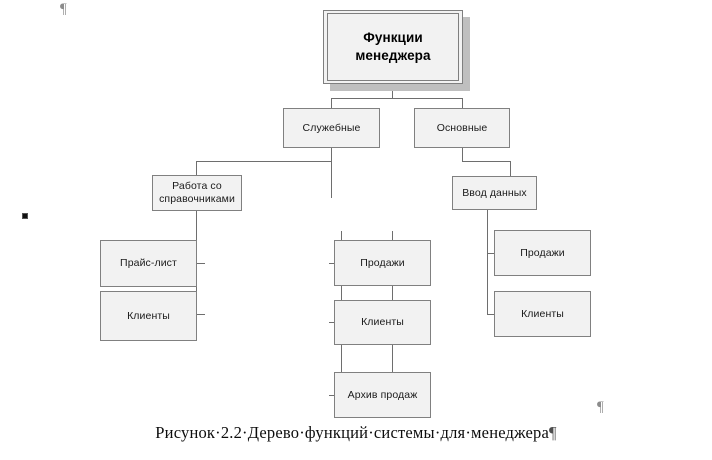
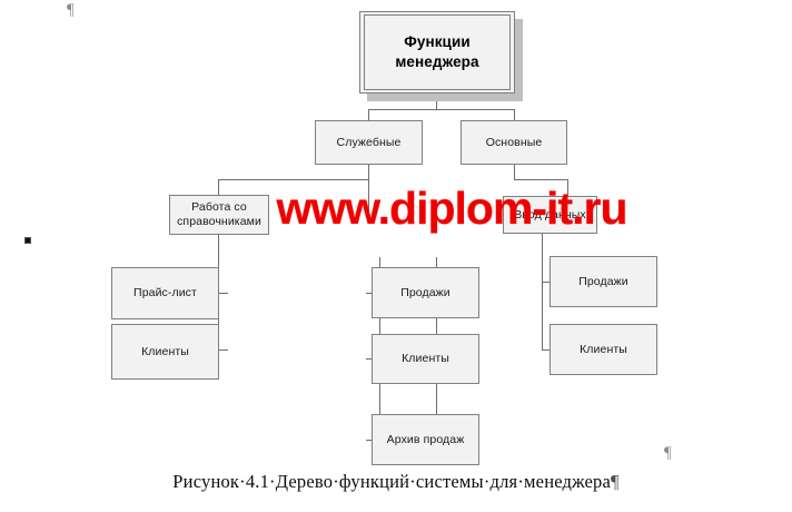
  ¶
  ¶
  Функции менеджера
  Служебные
  Основные
  Работа со справочниками
  Ввод данных
  Прайс-лист
  Клиенты
  Продажи
  Клиенты
  Архив продаж
  Продажи
  Клиенты
+ www.diplom-it.ru
- Рисунок·2.2·Дерево·функций·системы·для·менеджера¶
+ Рисунок·4.1·Дерево·функций·системы·для·менеджера¶
